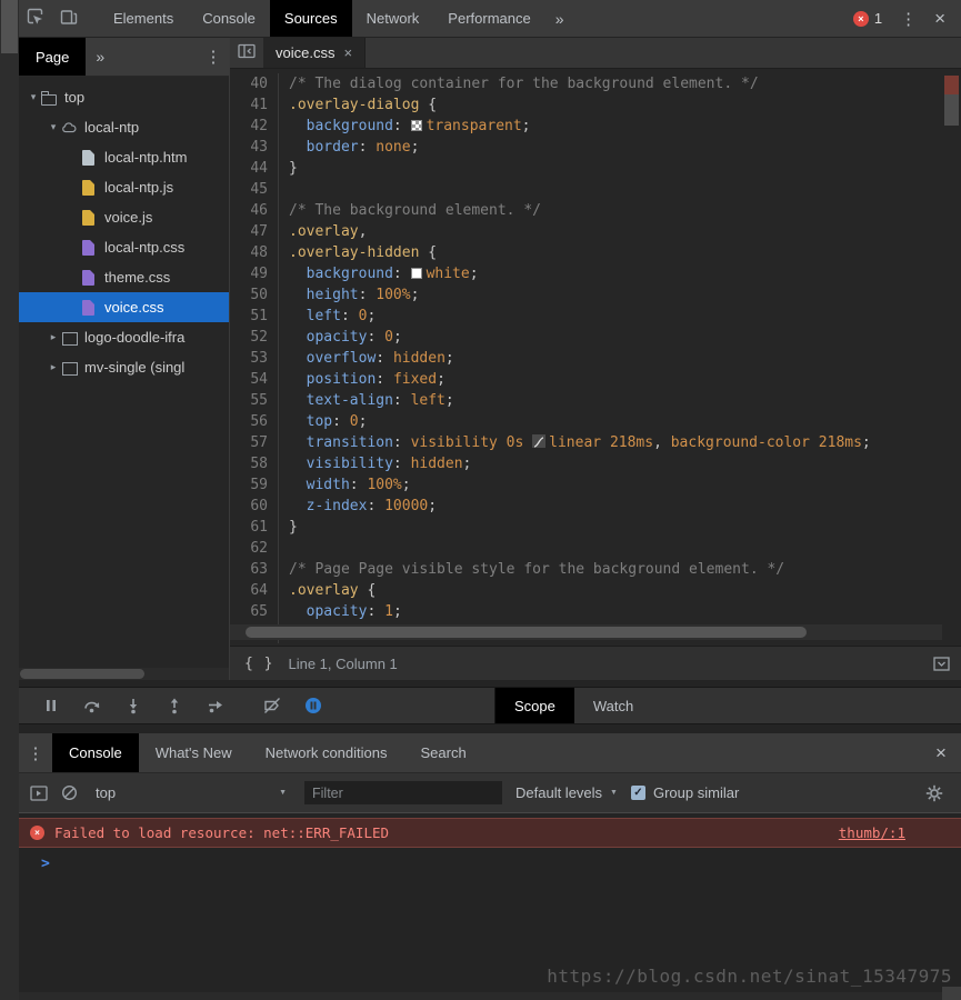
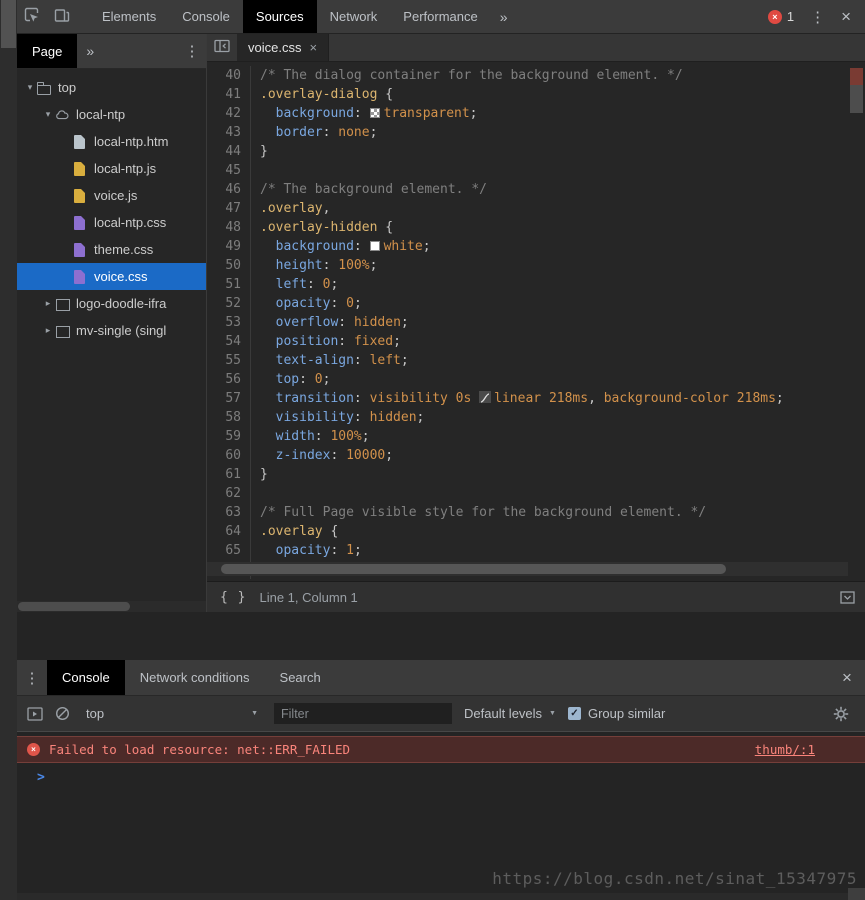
  Elements
  Console
  Sources
  Network
  Performance
  »
  ×
  1
  ⋮
  ×
  Page
  »
  ⋮
  ▾
  top
  ▾
  local-ntp
  local-ntp.htm
  local-ntp.js
  voice.js
  local-ntp.css
  theme.css
  voice.css
  ▸
  logo-doodle-ifra
  ▸
  mv-single (singl
  voice.css
  ×
  40
  /* The dialog container for the background element. */
  41
  .overlay-dialog {
  42
  background: transparent;
  43
  border: none;
  44
  }
  45
  46
  /* The background element. */
  47
  .overlay,
  48
  .overlay-hidden {
  49
  background: white;
  50
  height: 100%;
  51
  left: 0;
  52
  opacity: 0;
  53
  overflow: hidden;
  54
  position: fixed;
  55
  text-align: left;
  56
  top: 0;
  57
  transition: visibility 0s linear 218ms, background-color 218ms;
  58
  visibility: hidden;
  59
  width: 100%;
  60
  z-index: 10000;
  61
  }
  62
  63
- /* Page Page visible style for the background element. */
+ /* Full Page visible style for the background element. */
  64
  .overlay {
  65
  opacity: 1;
  { }
  Line 1, Column 1
- Scope
- Watch
  ⋮
  Console
- What's New
  Network conditions
  Search
  ×
  top
  Filter
  Default levels
  ✓
  Group similar
  ×
  Failed to load resource: net::ERR_FAILED
  thumb/:1
  >
  https://blog.csdn.net/sinat_15347975
